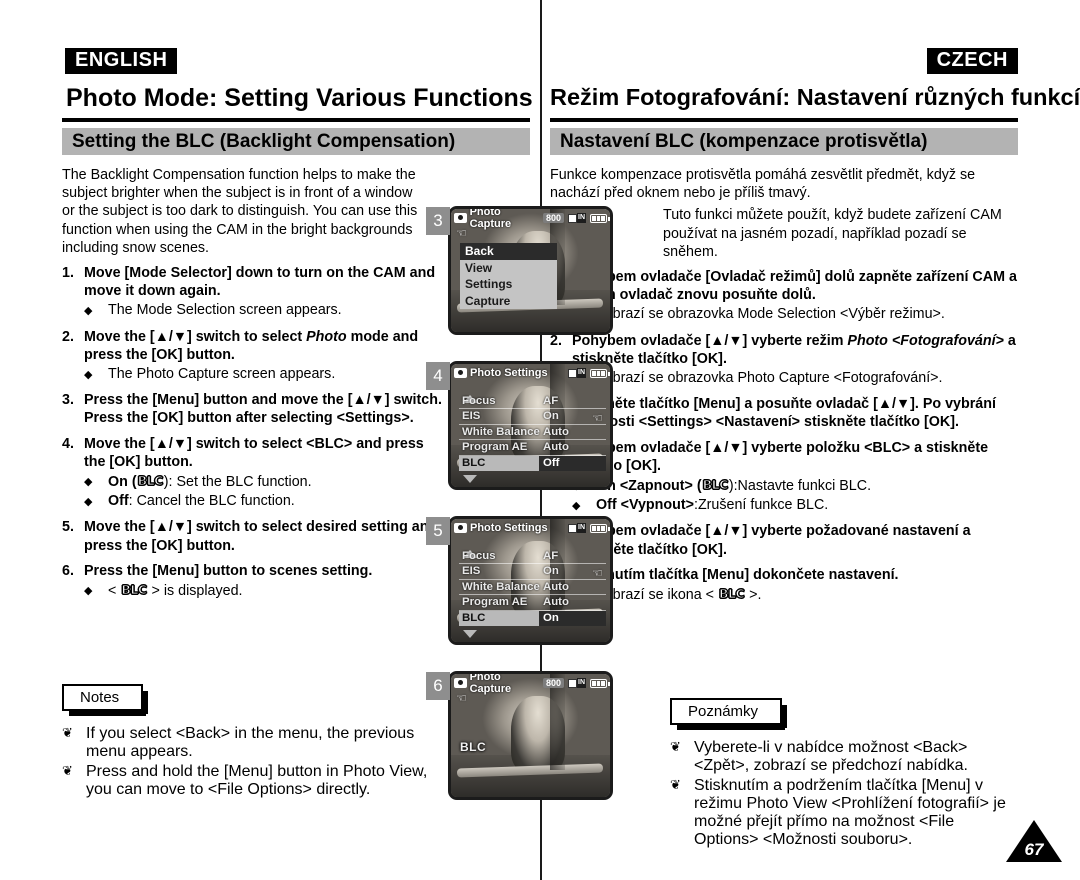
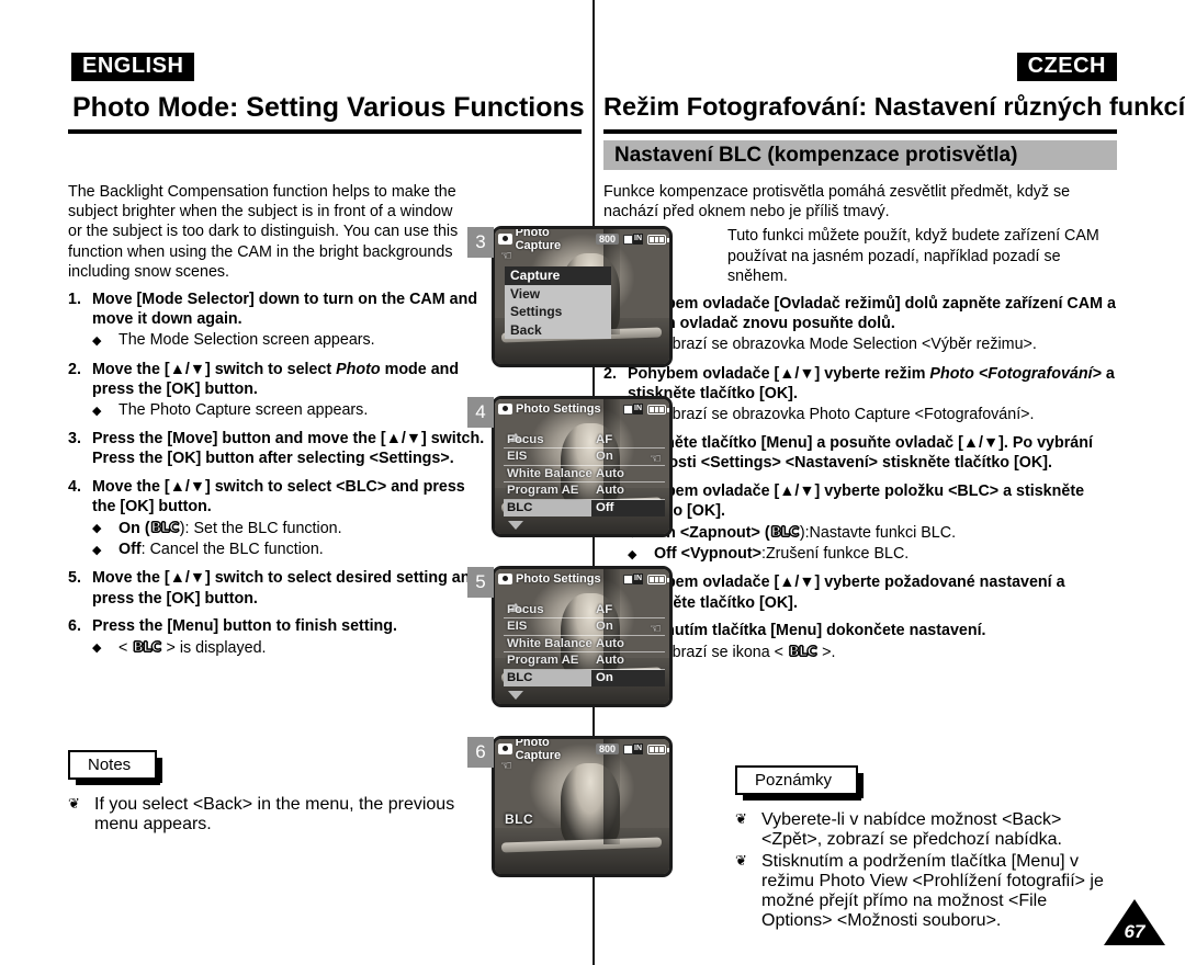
  ENGLISH
  Photo Mode: Setting Various Functions
- Setting the BLC (Backlight Compensation)
  The Backlight Compensation function helps to make the subject brighter when the subject is in front of a window or the subject is too dark to distinguish. You can use this function when using the CAM in the bright backgrounds including snow scenes.
  1.
  Move [Mode Selector] down to turn on the CAM and move it down again.
  The Mode Selection screen appears.
  2.
  Move the [▲/▼] switch to select Photo mode and press the [OK] button.
  The Photo Capture screen appears.
  3.
- Press the [Menu] button and move the [▲/▼] switch.
+ Press the [Move] button and move the [▲/▼] switch.
  Press the [OK] button after selecting <Settings>.
  4.
  Move the [▲/▼] switch to select <BLC> and press the [OK] button.
  On (BLC): Set the BLC function.
  Off: Cancel the BLC function.
  5.
  Move the [▲/▼] switch to select desired setting an press the [OK] button.
  6.
- Press the [Menu] button to scenes setting.
+ Press the [Menu] button to finish setting.
  < BLC > is displayed.
  Notes
  If you select <Back> in the menu, the previous menu appears.
- Press and hold the [Menu] button in Photo View, you can move to <File Options> directly.
  CZECH
  Režim Fotografování: Nastavení různých funkcí
  Nastavení BLC (kompenzace protisvětla)
  Funkce kompenzace protisvětla pomáhá zesvětlit předmět, když se nachází před oknem nebo je příliš tmavý.
  Tuto funkci můžete použít, když budete zařízení CAM používat na jasném pozadí, například pozadí se sněhem.
  em ovladače [Ovladač režimů] dolů zapněte zařízení CAM a ovladač znovu posuňte dolů.
  brazí se obrazovka Mode Selection <Výběr režimu>.
  2.
  Pohybem ovladače [▲/▼] vyberte režim Photo <Fotografování> a stiskněte tlačítko [OK].
  brazí se obrazovka Photo Capture <Fotografování>.
  ěte tlačítko [Menu] a posuňte ovladač [▲/▼]. Po vybrání osti <Settings> <Nastavení> stiskněte tlačítko [OK].
  em ovladače [▲/▼] vyberte položku <BLC> a stiskněte o [OK].
  n <Zapnout> (BLC):Nastavte funkci BLC.
  Off <Vypnout>:Zrušení funkce BLC.
  em ovladače [▲/▼] vyberte požadované nastavení a ěte tlačítko [OK].
  utím tlačítka [Menu] dokončete nastavení.
  brazí se ikona < BLC >.
  Poznámky
  Vyberete-li v nabídce možnost <Back> <Zpět>, zobrazí se předchozí nabídka.
  Stisknutím a podržením tlačítka [Menu] v režimu Photo View <Prohlížení fotografií> je možné přejít přímo na možnost <File Options> <Možnosti souboru>.
  3
  Photo Capture
  800
  ☜
- Back
+ Capture
  View
  Settings
- Capture
+ Back
  4
  Photo Settings
  ☜
  Focus
  AF
  EIS
  On
  White Balance
  Auto
  Program AE
  Auto
  BLC
  Off
  5
  Photo Settings
  ☜
  Focus
  AF
  EIS
  On
  White Balance
  Auto
  Program AE
  Auto
  BLC
  On
  6
  Photo Capture
  800
  ☜
  BLC
  67
